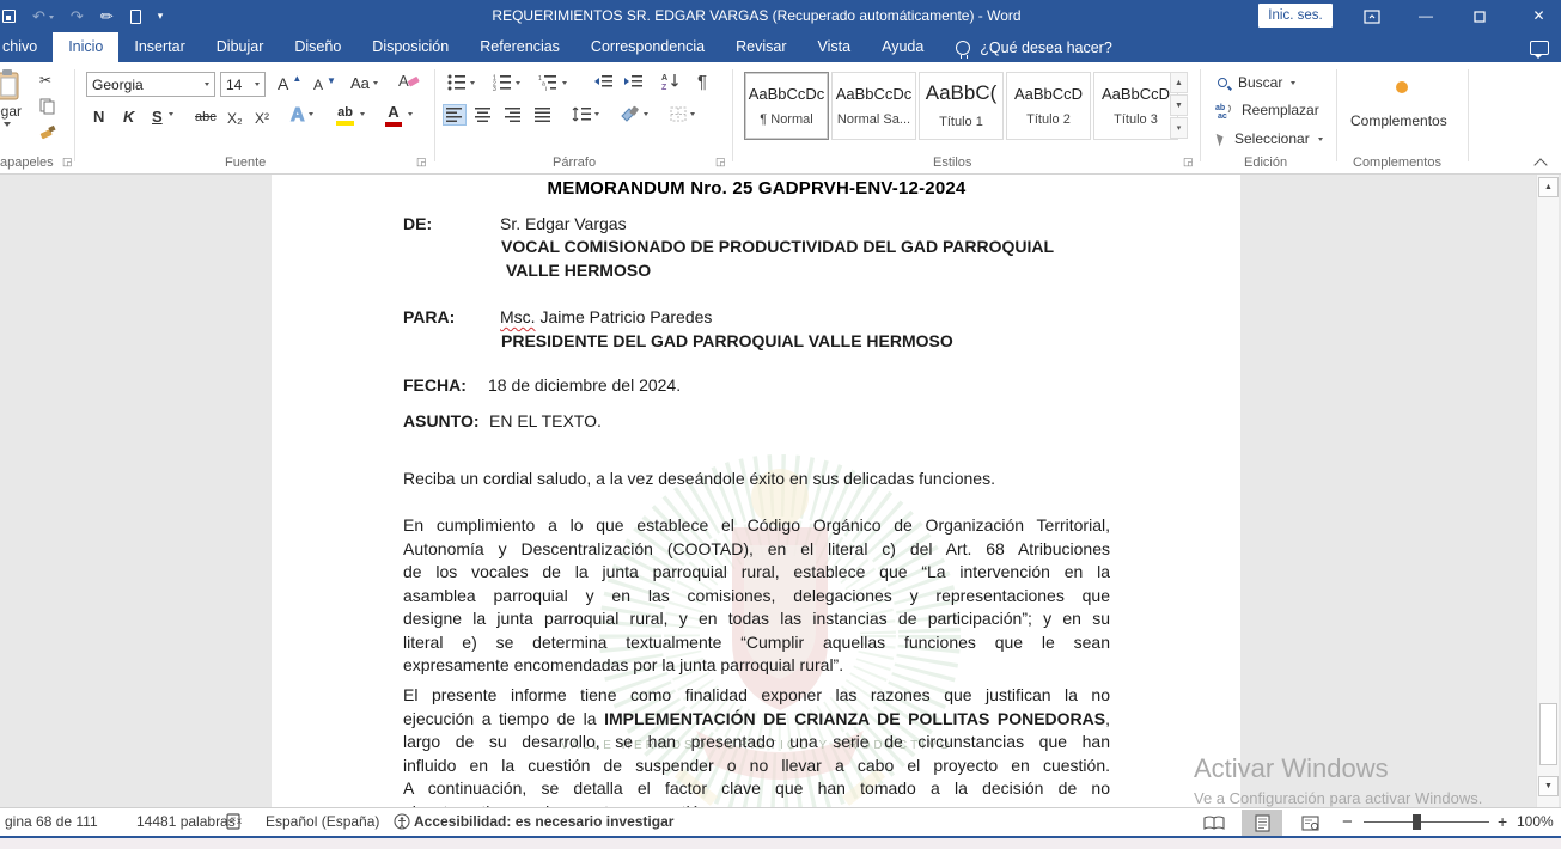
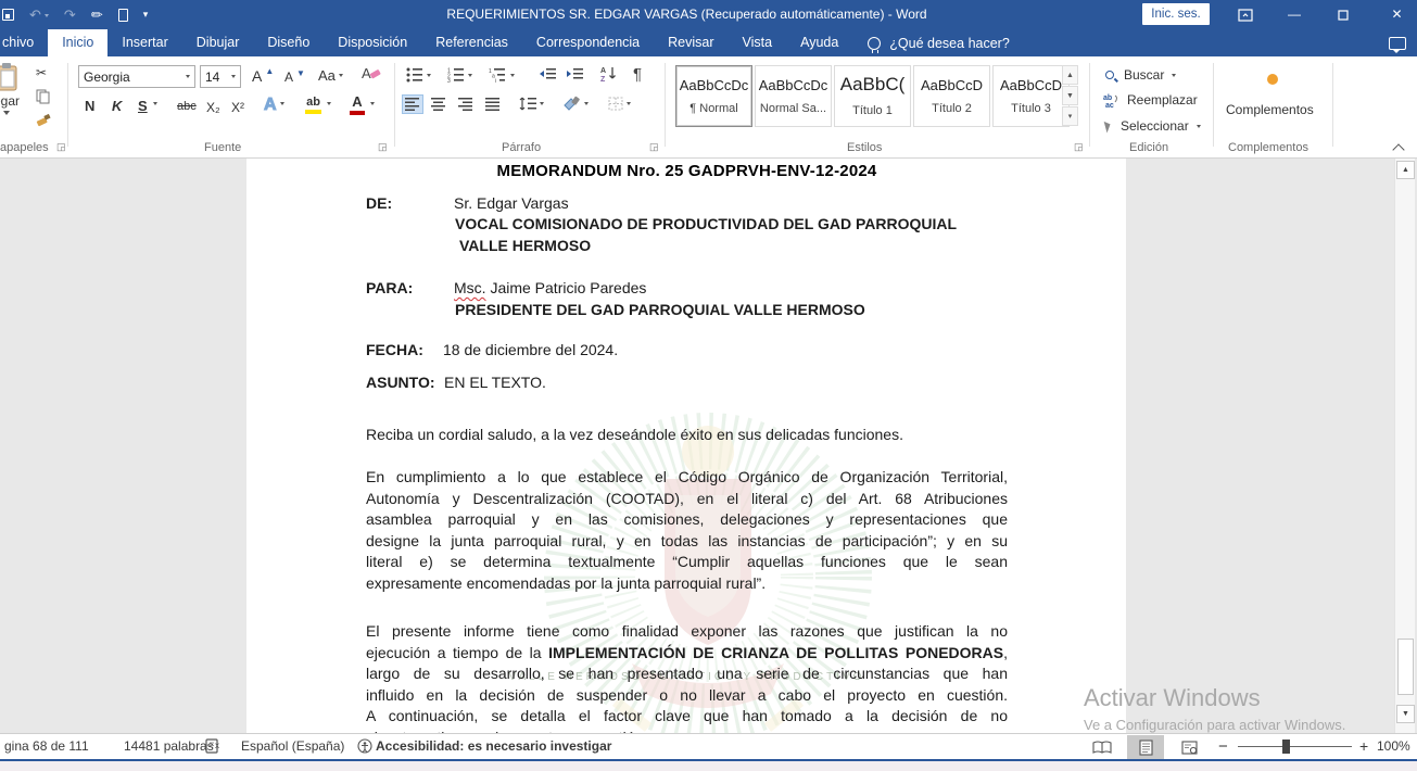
  ↶
  ↷
  ✏
  ▾
  REQUERIMIENTOS SR. EDGAR VARGAS (Recuperado automáticamente) - Word
  Inic. ses.
  —
  ✕
  chivo
  Inicio
  Insertar
  Dibujar
  Diseño
  Disposición
  Referencias
  Correspondencia
  Revisar
  Vista
  Ayuda
  ¿Qué desea hacer?
  gar
  ✂
  apapeles
  ◲
  Georgia
  14
  A
  ▲
  A
  ▼
  Aa
  A
  N
  K
  S
  abc
  X₂
  X²
  A
  ab
  A
  Fuente
  ◲
  ¶
  Párrafo
  ◲
  AaBbCcDc
  ¶ Normal
  AaBbCcDc
  Normal Sa...
  AaBbC(
  Título 1
  AaBbCcD
  Título 2
  AaBbCcD
  Título 3
  Estilos
  ◲
  Buscar
  Reemplazar
  Seleccionar
  Edición
  Complementos
  Complementos
  VALLE HERMOSO TURISTICO Y PRODUCTIVO
  MEMORANDUM Nro. 25 GADPRVH-ENV-12-2024
  DE:
  Sr. Edgar Vargas
  VOCAL COMISIONADO DE PRODUCTIVIDAD DEL GAD PARROQUIAL
  VALLE HERMOSO
  PARA:
  Msc. Jaime Patricio Paredes
  PRESIDENTE DEL GAD PARROQUIAL VALLE HERMOSO
  FECHA:
  18 de diciembre del 2024.
  ASUNTO:
  EN EL TEXTO.
  Reciba un cordial saludo, a la vez deseándole éxito en sus delicadas funciones.
  En cumplimiento a lo que establece el Código Orgánico de Organización Territorial,
  Autonomía y Descentralización (COOTAD), en el literal c) del Art. 68 Atribuciones
- de los vocales de la junta parroquial rural, establece que “La intervención en la
  asamblea parroquial y en las comisiones, delegaciones y representaciones que
  designe la junta parroquial rural, y en todas las instancias de participación”; y en su
  literal e) se determina textualmente “Cumplir aquellas funciones que le sean
  expresamente encomendadas por la junta parroquial rural”.
  El presente informe tiene como finalidad exponer las razones que justifican la no
  ejecución a tiempo de la IMPLEMENTACIÓN DE CRIANZA DE POLLITAS PONEDORAS,
  largo de su desarrollo, se han presentado una serie de circunstancias que han
- influido en la cuestión de suspender o no llevar a cabo el proyecto en cuestión.
+ influido en la decisión de suspender o no llevar a cabo el proyecto en cuestión.
  A continuación, se detalla el factor clave que han tomado a la decisión de no
  Activar Windows
  Ve a Configuración para activar Windows.
  gina 68 de 111
  14481 palabra
  x
  Español (España)
  Accesibilidad: es necesario investigar
  −
  +
  100%
